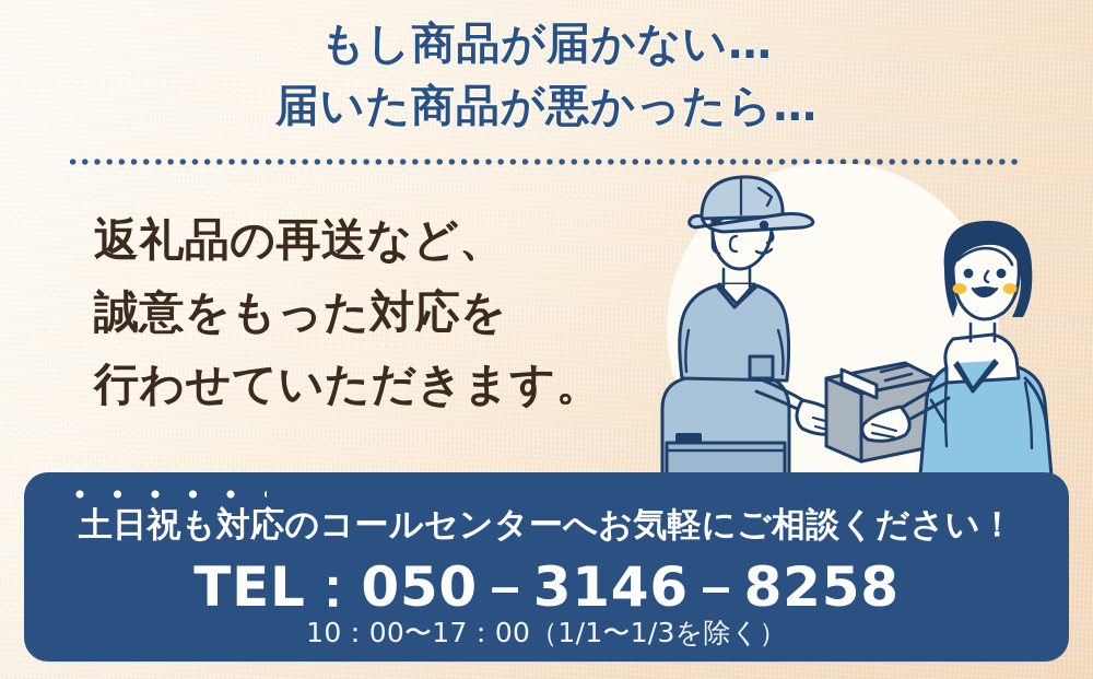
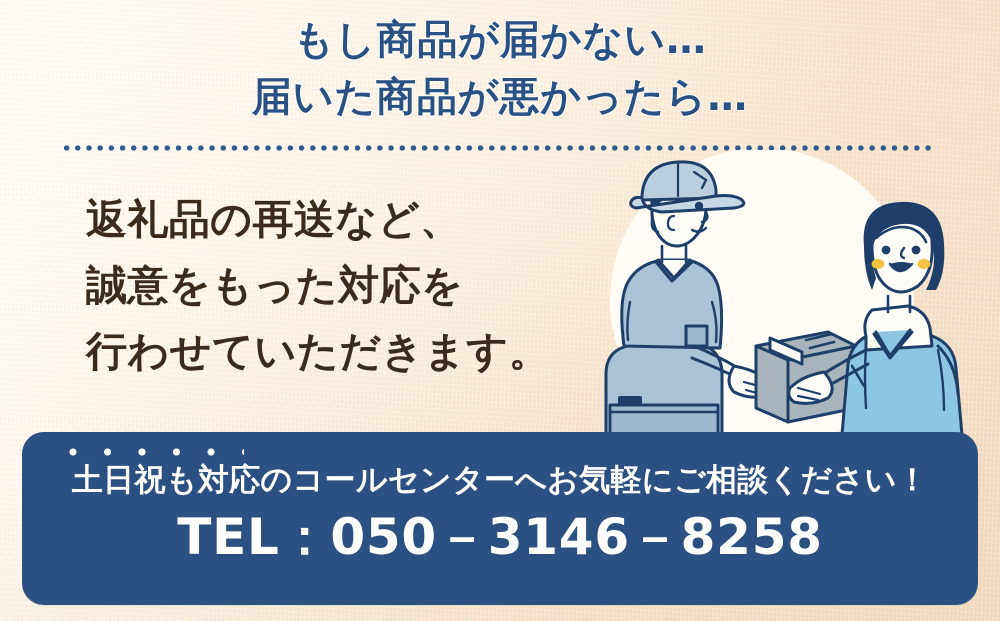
  もし商品が届かない…
  届いた商品が悪かったら…
  返礼品の再送など、
  誠意をもった対応を
  行わせていただきます。
  土日祝も対応のコールセンターへお気軽にご相談ください！
  TEL：050－3146－8258
- 10：00〜17：00（1/1〜1/3を除く）
